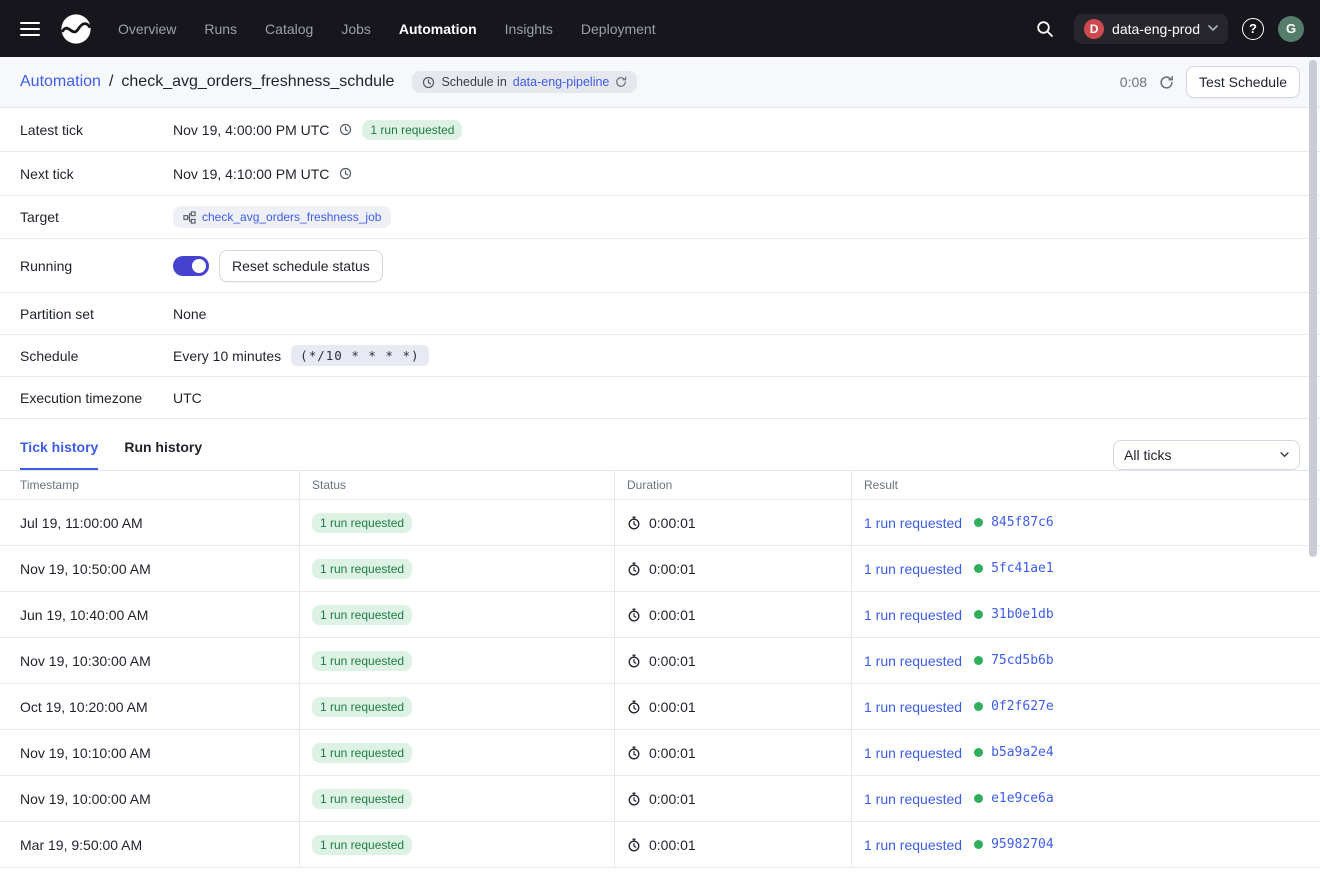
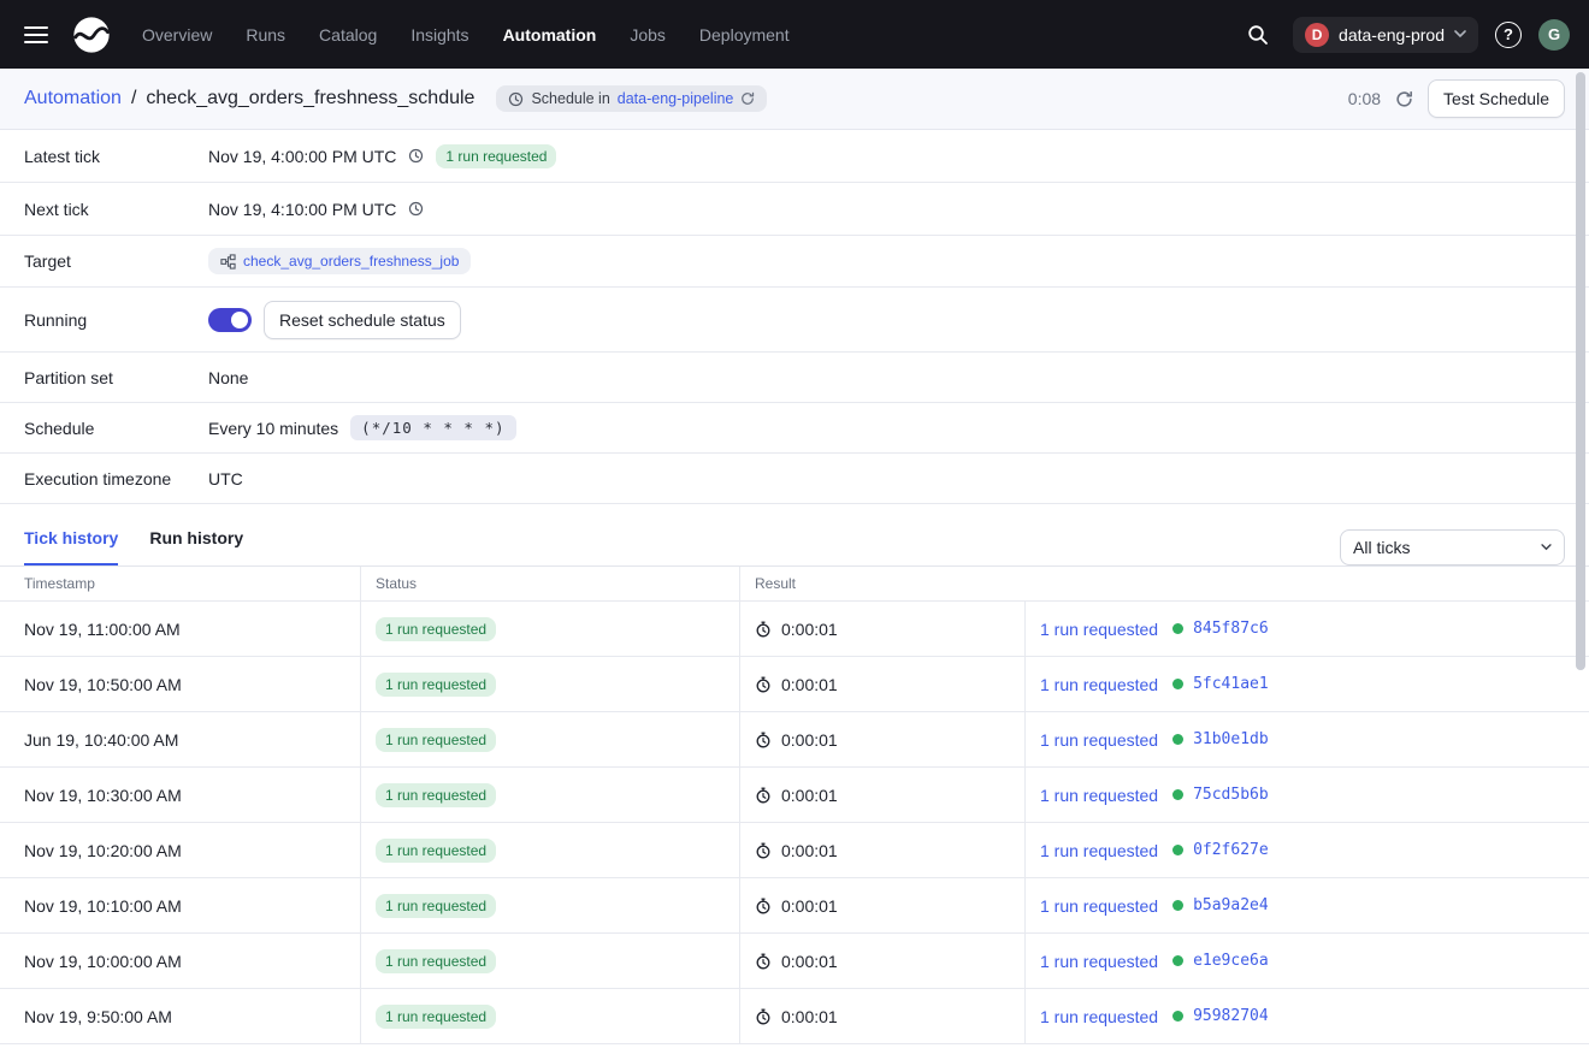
  Overview
  Runs
  Catalog
- Jobs
+ Insights
  Automation
- Insights
+ Jobs
  Deployment
  D
  data-eng-prod
  ?
  G
  Automation
  /
  check_avg_orders_freshness_schdule
  Schedule in
  data-eng-pipeline
  0:08
  Test Schedule
  Latest tick
  Nov 19, 4:00:00 PM UTC
  1 run requested
  Next tick
  Nov 19, 4:10:00 PM UTC
  Target
  check_avg_orders_freshness_job
  Running
  Reset schedule status
  Partition set
  None
  Schedule
  Every 10 minutes
  (*/10 * * * *)
  Execution timezone
  UTC
  Tick history
  Run history
  All ticks
  Timestamp
  Status
- Duration
  Result
- Jul 19, 11:00:00 AM
+ Nov 19, 11:00:00 AM
  1 run requested
  0:00:01
  1 run requested
  845f87c6
  Nov 19, 10:50:00 AM
  1 run requested
  0:00:01
  1 run requested
  5fc41ae1
  Jun 19, 10:40:00 AM
  1 run requested
  0:00:01
  1 run requested
  31b0e1db
  Nov 19, 10:30:00 AM
  1 run requested
  0:00:01
  1 run requested
  75cd5b6b
- Oct 19, 10:20:00 AM
+ Nov 19, 10:20:00 AM
  1 run requested
  0:00:01
  1 run requested
  0f2f627e
  Nov 19, 10:10:00 AM
  1 run requested
  0:00:01
  1 run requested
  b5a9a2e4
  Nov 19, 10:00:00 AM
  1 run requested
  0:00:01
  1 run requested
  e1e9ce6a
- Mar 19, 9:50:00 AM
+ Nov 19, 9:50:00 AM
  1 run requested
  0:00:01
  1 run requested
  95982704
